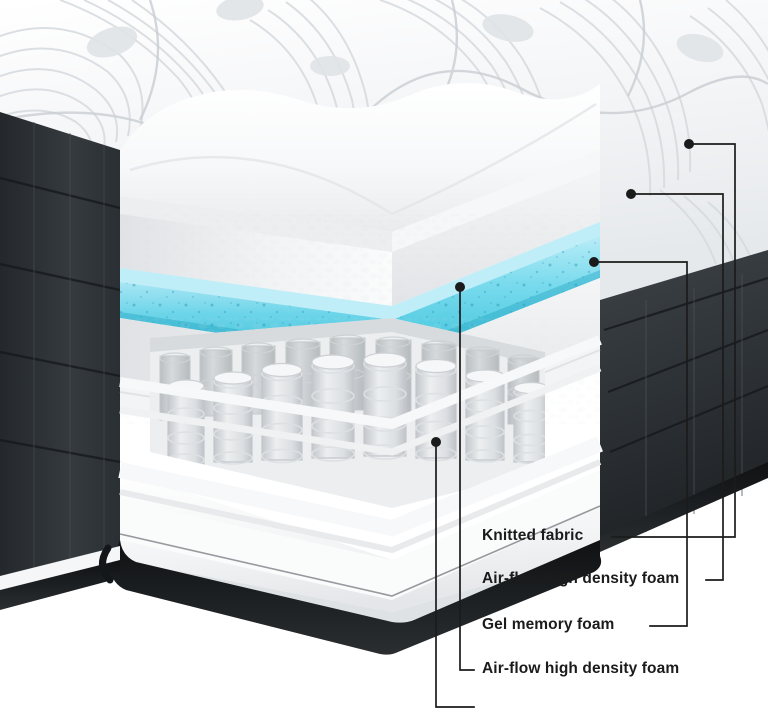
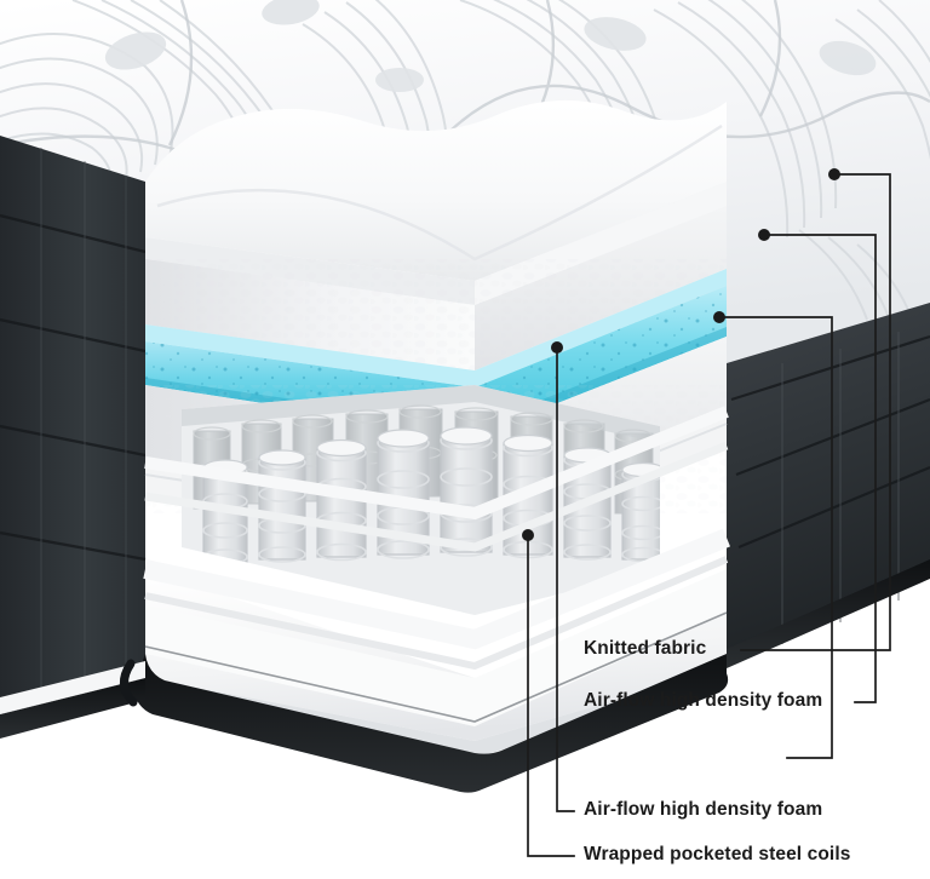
  Knitted fabric
  Air-flow high density foam
- Gel memory foam
  Air-flow high density foam
+ Wrapped pocketed steel coils
